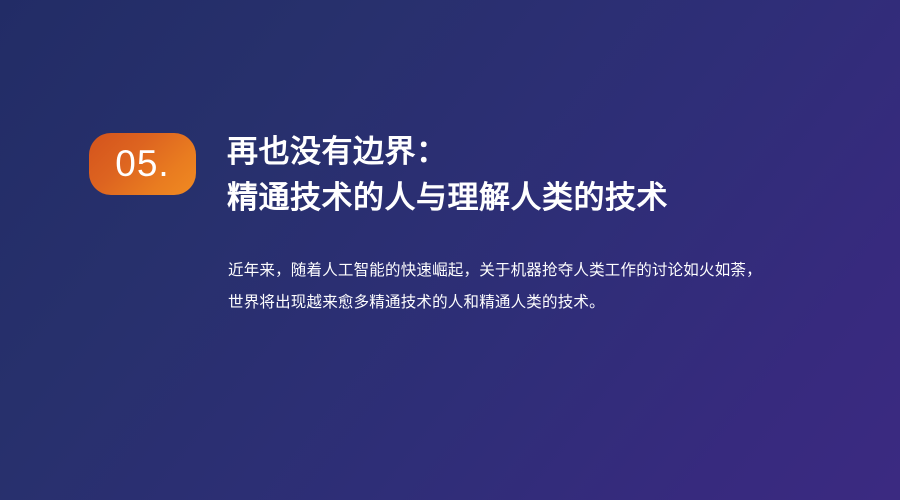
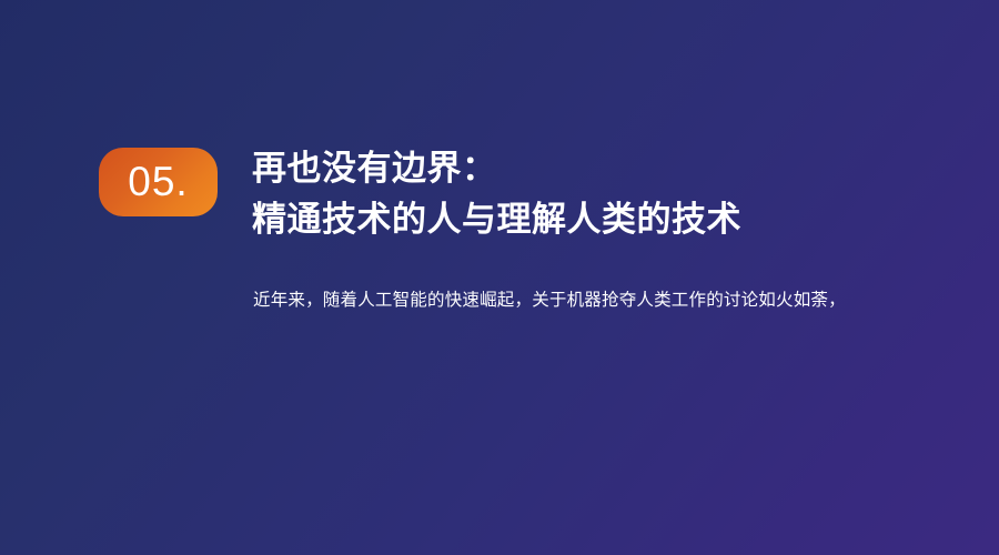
  05.
  再也没有边界：
  精通技术的人与理解人类的技术
  近年来，随着人工智能的快速崛起，关于机器抢夺人类工作的讨论如火如荼，
- 世界将出现越来愈多精通技术的人和精通人类的技术。
